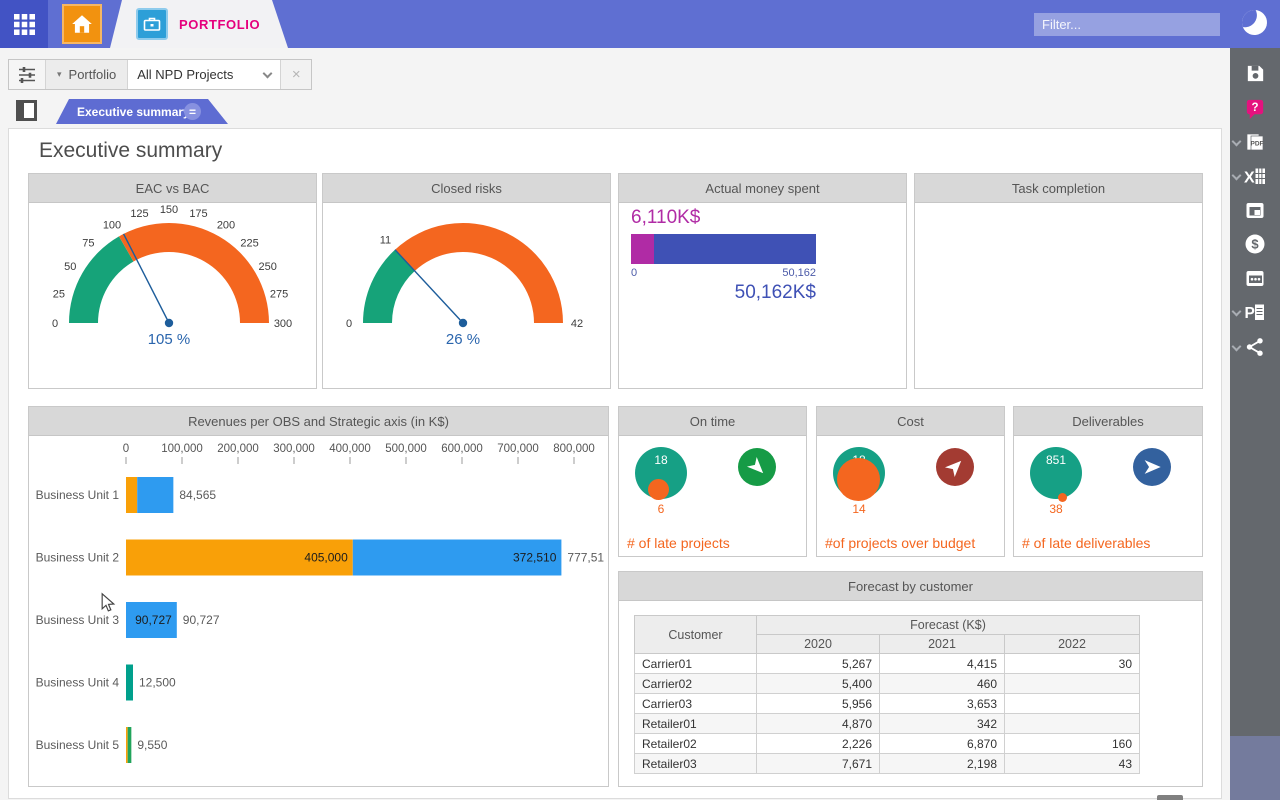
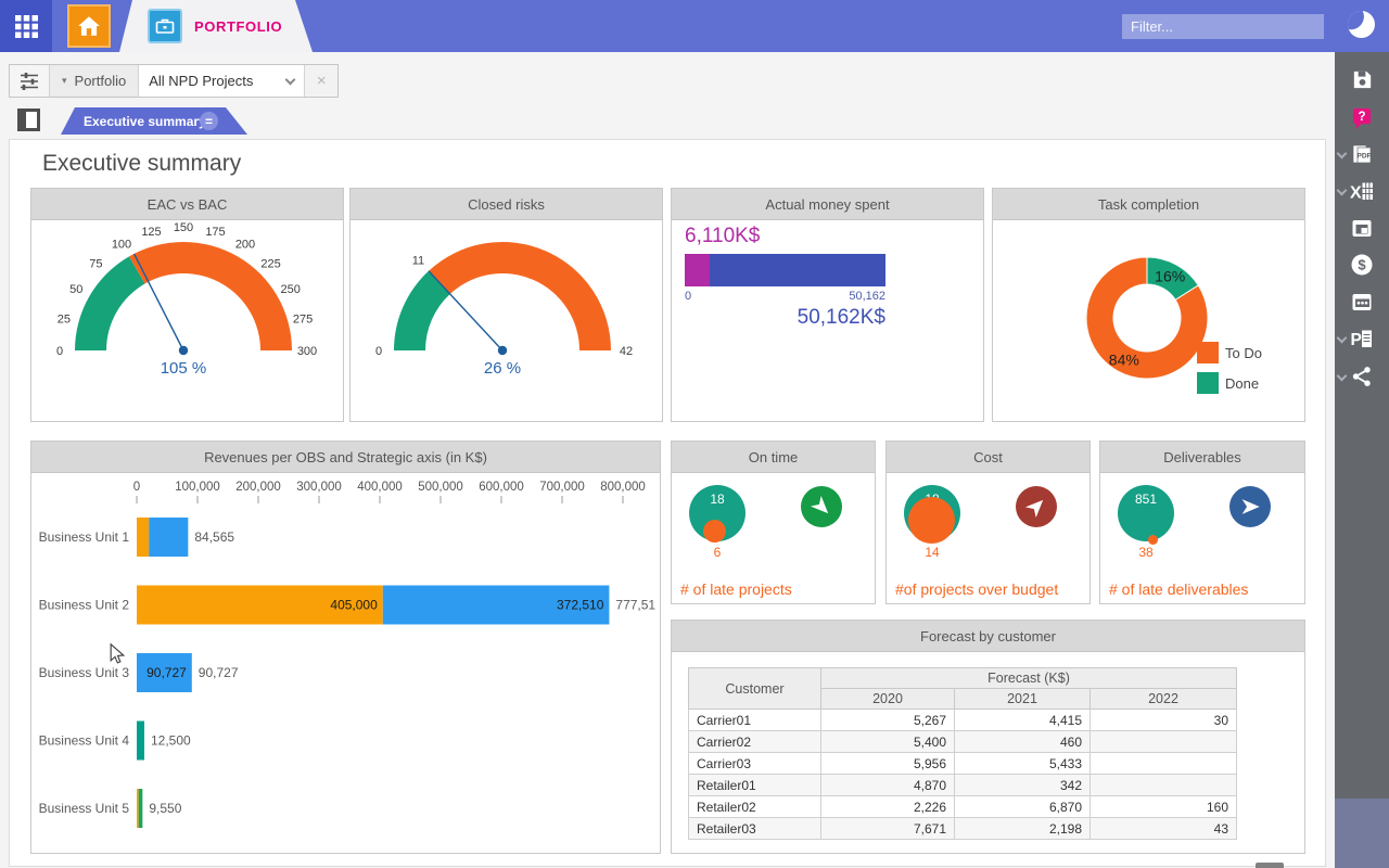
  PORTFOLIO
  Filter...
  ?
  X
  $
  P
  ▾
  Portfolio
  All NPD Projects
  ×
  Executive summar
  =
  Executive summary
  EAC vs BAC
  0
  25
  50
  75
  100
  125
  150
  175
  200
  225
  250
  275
  300
  105 %
  Closed risks
  0
  11
  42
  26 %
  Actual money spent
  6,110K$
  0
  50,162
  50,162K$
  Task completion
+ 16%
+ 84%
+ To Do
+ Done
  Revenues per OBS and Strategic axis (in K$)
  0
  100,000
  200,000
  300,000
  400,000
  500,000
  600,000
  700,000
  800,000
  84,565
  Business Unit 1
  405,000
  372,510
  777,51
  Business Unit 2
  90,727
  90,727
  Business Unit 3
  12,500
  Business Unit 4
  9,550
  Business Unit 5
  On time
  18
  6
  # of late projects
  Cost
  14
  #of projects over budget
  Deliverables
  851
  38
  # of late deliverables
  Forecast by customer
  Customer	Forecast (K$)
  2020	2021	2022
  Carrier01	5,267	4,415	30
  Carrier02	5,400	460
- Carrier03	5,956	3,653
+ Carrier03	5,956	5,433
  Retailer01	4,870	342
  Retailer02	2,226	6,870	160
  Retailer03	7,671	2,198	43
